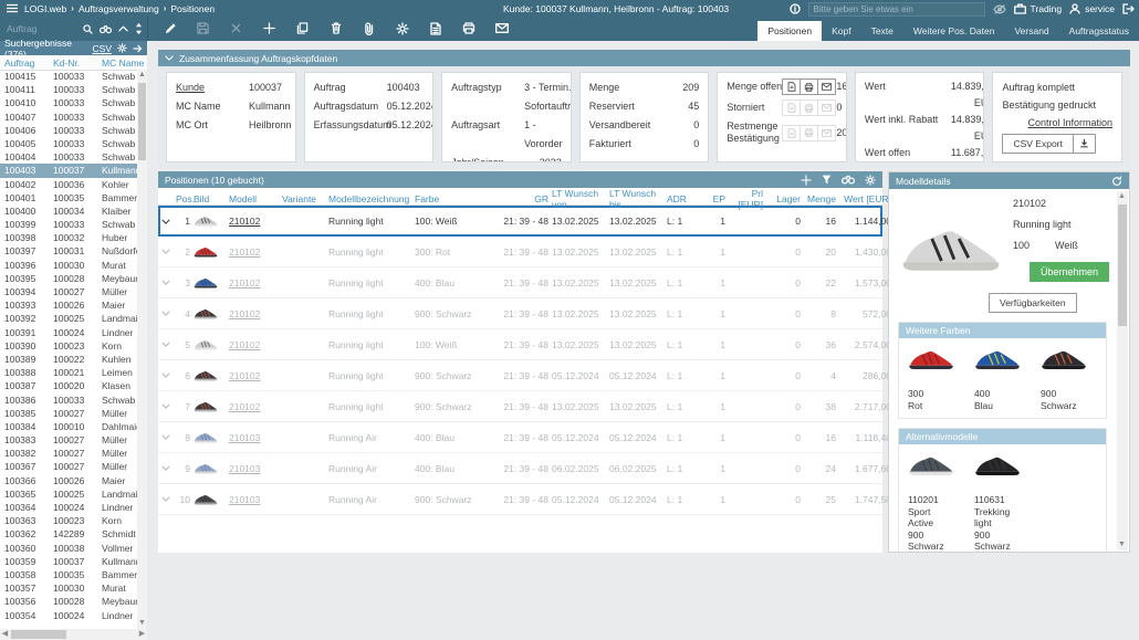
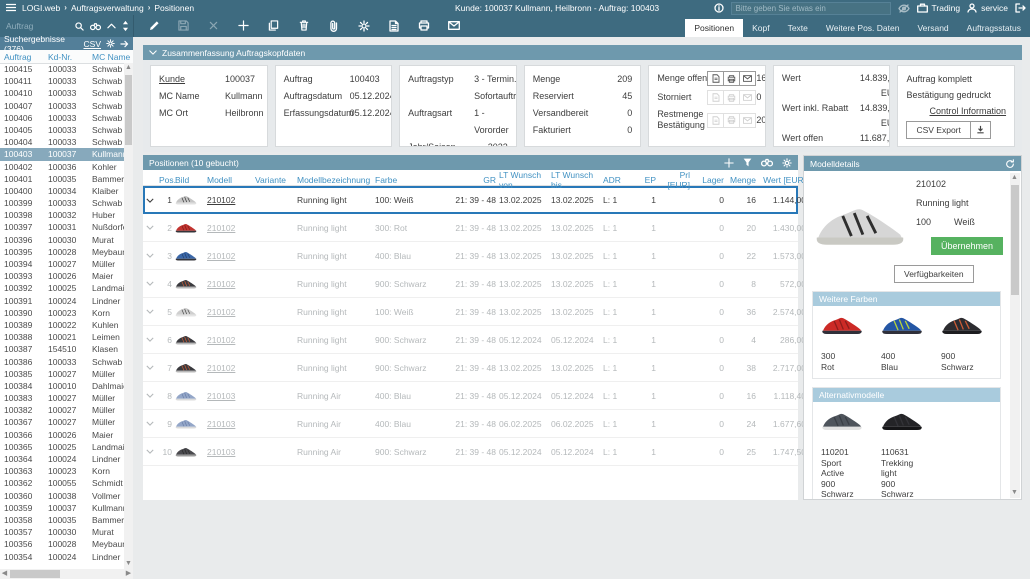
  LOGI.web
  ›
  Auftragsverwaltung
  ›
  Positionen
  Kunde: 100037 Kullmann, Heilbronn - Auftrag: 100403
  Bitte geben Sie etwas ein
  Trading
  service
  Auftrag
  Positionen
  Kopf
  Texte
  Weitere Pos. Daten
  Versand
  Auftragsstatus
  Suchergebnisse (376)
  CSV
  Auftrag
  Kd-Nr.
  MC Name
  100415
  100033
  Schwab
  100411
  100033
  Schwab
  100410
  100033
  Schwab
  100407
  100033
  Schwab
  100406
  100033
  Schwab
  100405
  100033
  Schwab
  100404
  100033
  Schwab
  100403
  100037
  Kullman
  100402
  100036
  Kohler
  100401
  100035
  Bammer
  100400
  100034
  Klaiber
  100399
  100033
  Schwab
  100398
  100032
  Huber
  100397
  100031
  Nußdorf
  100396
  100030
  Murat
  100395
  100028
  Meybau
  100394
  100027
  Müller
  100393
  100026
  Maier
  100392
  100025
  100391
  100024
  Lindner
  100390
  100023
  Korn
  100389
  100022
  Kuhlen
  100388
  100021
  Leimen
  100387
- 100020
+ 154510
  Klasen
  100386
  100033
  Schwab
  100385
  100027
  Müller
  100384
  100010
  Dahlmai
  100383
  100027
  Müller
  100382
  100027
  Müller
  100367
  100027
  Müller
  100366
  100026
  Maier
  100365
  100025
  100364
  100024
  Lindner
  100363
  100023
  Korn
  100362
- 142289
+ 100055
  Schmidt
  100360
  100038
  Vollmer
  100359
  100037
  Kullman
  100358
  100035
  Bammer
  100357
  100030
  Murat
  100356
  100028
  Meybau
  100354
  100024
  Lindner
  Zusammenfassung Auftragskopfdaten
  Kunde
  100037
  MC Name
  Kullmann
  MC Ort
  Heilbronn
  Auftrag
  100403
  Auftragsdatum
  05.12.202
  Erfassungsdatum
  05.12.202
  Auftragstyp
  3 - Termin. Sofortauftr
  Auftragsart
  1 - Vororder
  Menge
  209
  Reserviert
  45
  Versandbereit
  0
  Fakturiert
  0
  Menge offen
  Storniert
  0
  Restmenge Bestätigung
  Wert
  Wert inkl. Rabatt
  Wert offen
  Auftrag komplett
  Bestätigung gedruckt
  Control Information
  CSV Export
  Positionen (10 gebucht)
  Pos.
  Bild
  Modell
  Variante
  Modellbezeichnung
  Farbe
  GR
  LT Wunsch von
  LT Wunsch bis
  ADR
  EP
  Prl [EUR]
  Lager
  Menge
  Wert [EUR
  1
  210102
  Running light
  100: Weiß
  21: 39 - 48
  13.02.2025
  13.02.2025
  L: 1
  1
  0
  16
  1.144,0
  2
  210102
  Running light
  300: Rot
  21: 39 - 48
  13.02.2025
  13.02.2025
  L: 1
  1
  0
  20
  1.430,0
  3
  210102
  Running light
  400: Blau
  21: 39 - 48
  13.02.2025
  13.02.2025
  L: 1
  1
  0
  22
  1.573,0
  4
  210102
  Running light
  900: Schwarz
  21: 39 - 48
  13.02.2025
  13.02.2025
  L: 1
  1
  0
  8
  572,0
  5
  210102
  Running light
  100: Weiß
  21: 39 - 48
  13.02.2025
  13.02.2025
  L: 1
  1
  0
  36
  2.574,0
  6
  210102
  Running light
  900: Schwarz
  21: 39 - 48
  05.12.2024
  05.12.2024
  L: 1
  1
  0
  4
  286,0
  7
  210102
  Running light
  900: Schwarz
  21: 39 - 48
  13.02.2025
  13.02.2025
  L: 1
  1
  0
  38
  2.717,0
  8
  210103
  Running Air
  400: Blau
  21: 39 - 48
  05.12.2024
  05.12.2024
  L: 1
  1
  0
  16
  1.118,4
  9
  210103
  Running Air
  400: Blau
  21: 39 - 48
  06.02.2025
  06.02.2025
  L: 1
  1
  0
  24
  1.677,6
  10
  210103
  Running Air
  900: Schwarz
  21: 39 - 48
  05.12.2024
  05.12.2024
  L: 1
  1
  0
  25
  1.747,5
  Modelldetails
  210102
  Running light
  100
  Weiß
  Übernehmen
  Verfügbarkeiten
  Weitere Farben
  300
  Rot
  400
  Blau
  900
  Schwarz
  Alternativmodelle
  110201
  Sport
  Active
  900
  Schwarz
  110631
  Trekking
  light
  900
  Schwarz
